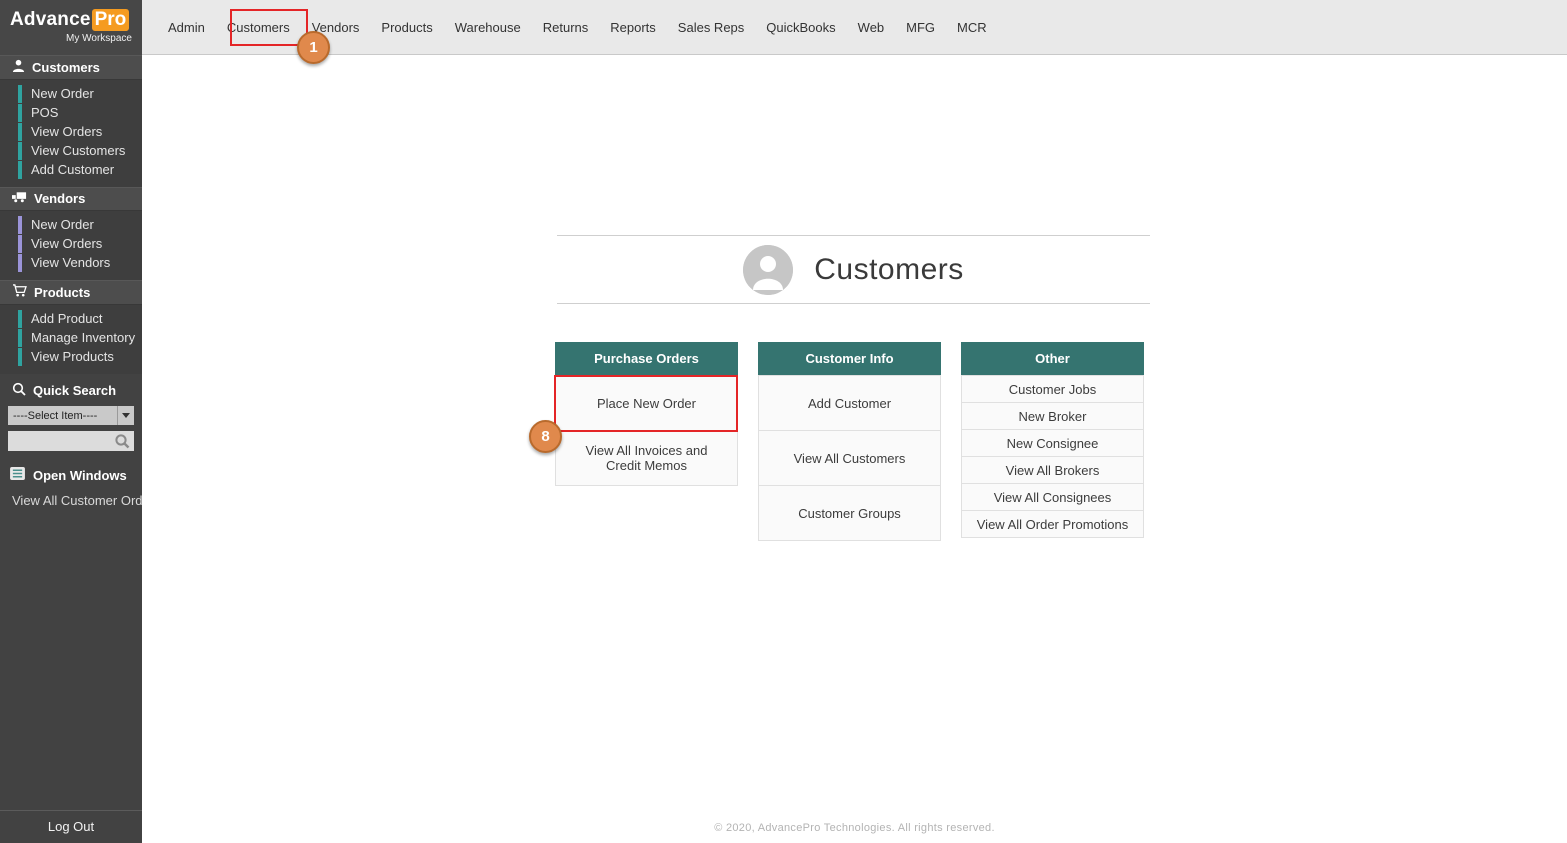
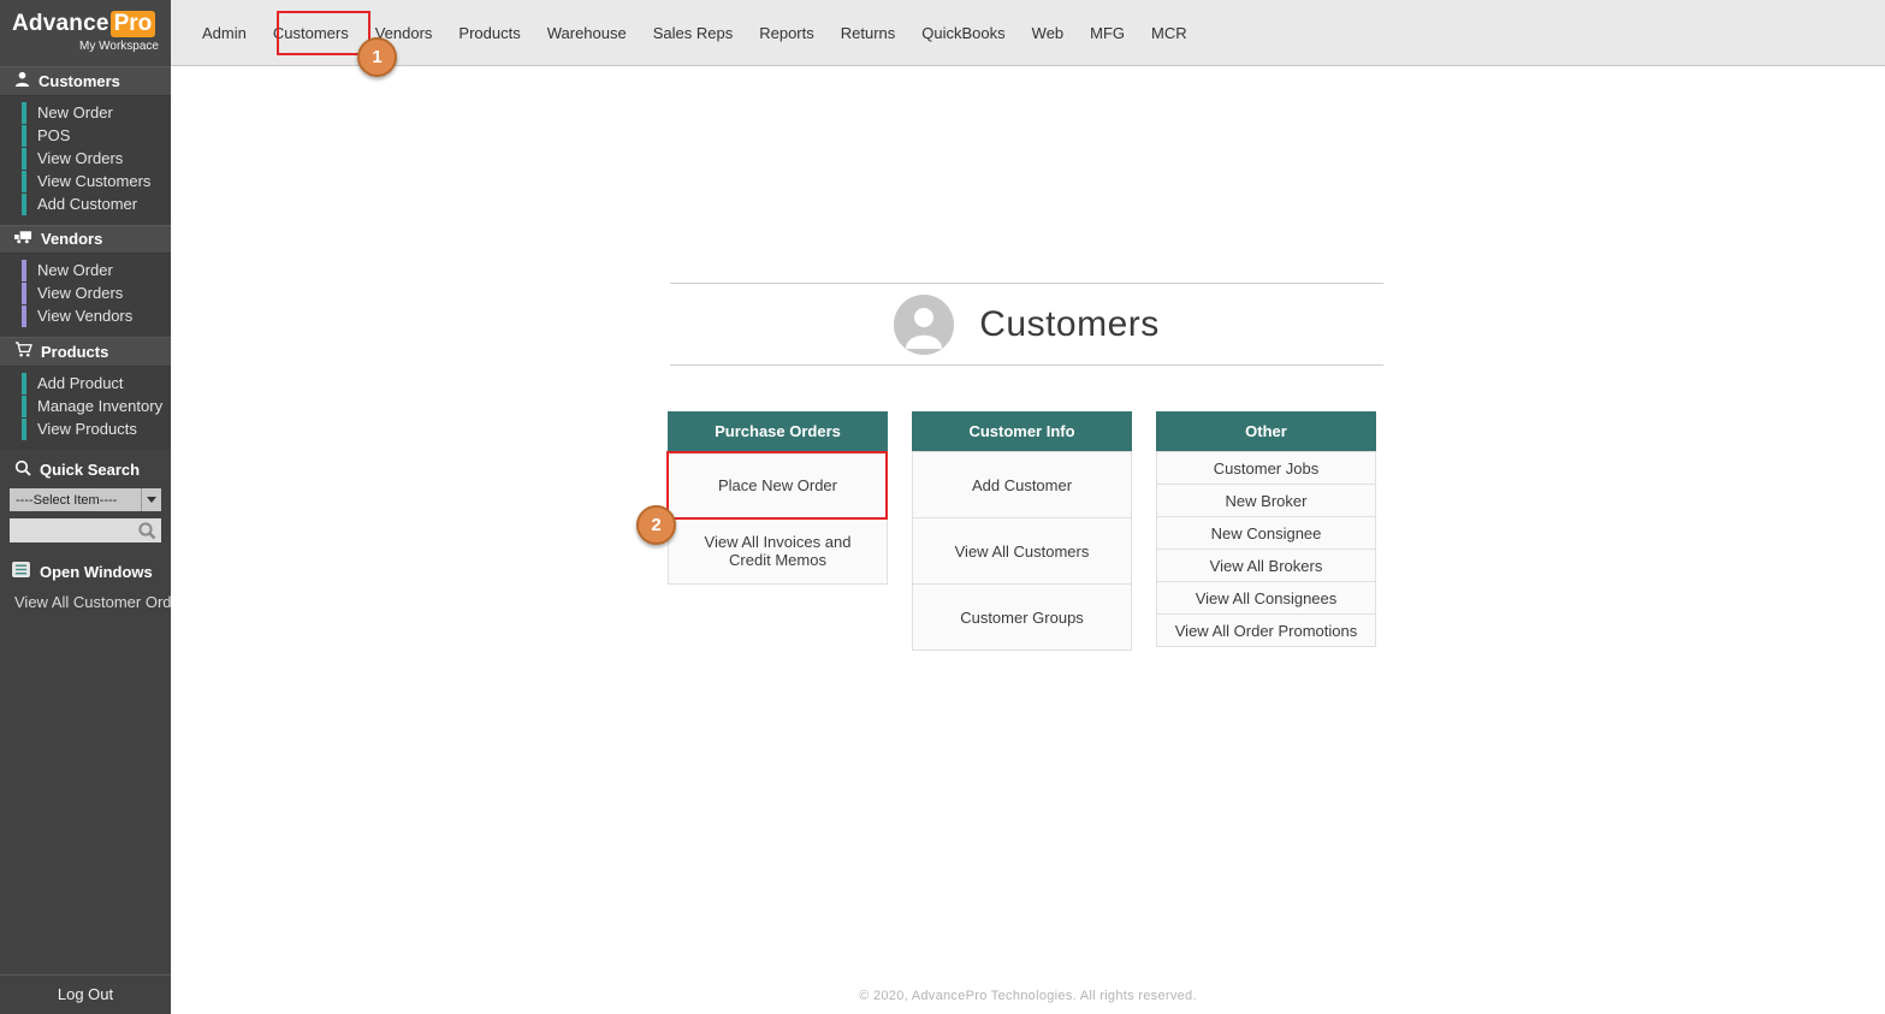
  Advance
  Pro
  My Workspace
  Customers
  New Order
  POS
  View Orders
  View Customers
  Add Customer
  Vendors
  New Order
  View Orders
  View Vendors
  Products
  Add Product
  Manage Inventory
  View Products
  Quick Search
  ----Select Item----
  Open Windows
  View All Customer Ord
  Log Out
  Admin
  Customers
  Vendors
  Products
  Warehouse
- Returns
+ Sales Reps
  Reports
- Sales Reps
+ Returns
  QuickBooks
  Web
  MFG
  MCR
  Customers
  Purchase Orders
  Place New Order
  View All Invoices and Credit Memos
  Customer Info
  Add Customer
  View All Customers
  Customer Groups
  Other
  Customer Jobs
  New Broker
  New Consignee
  View All Brokers
  View All Consignees
  View All Order Promotions
  © 2020, AdvancePro Technologies. All rights reserved.
  1
- 8
+ 2
